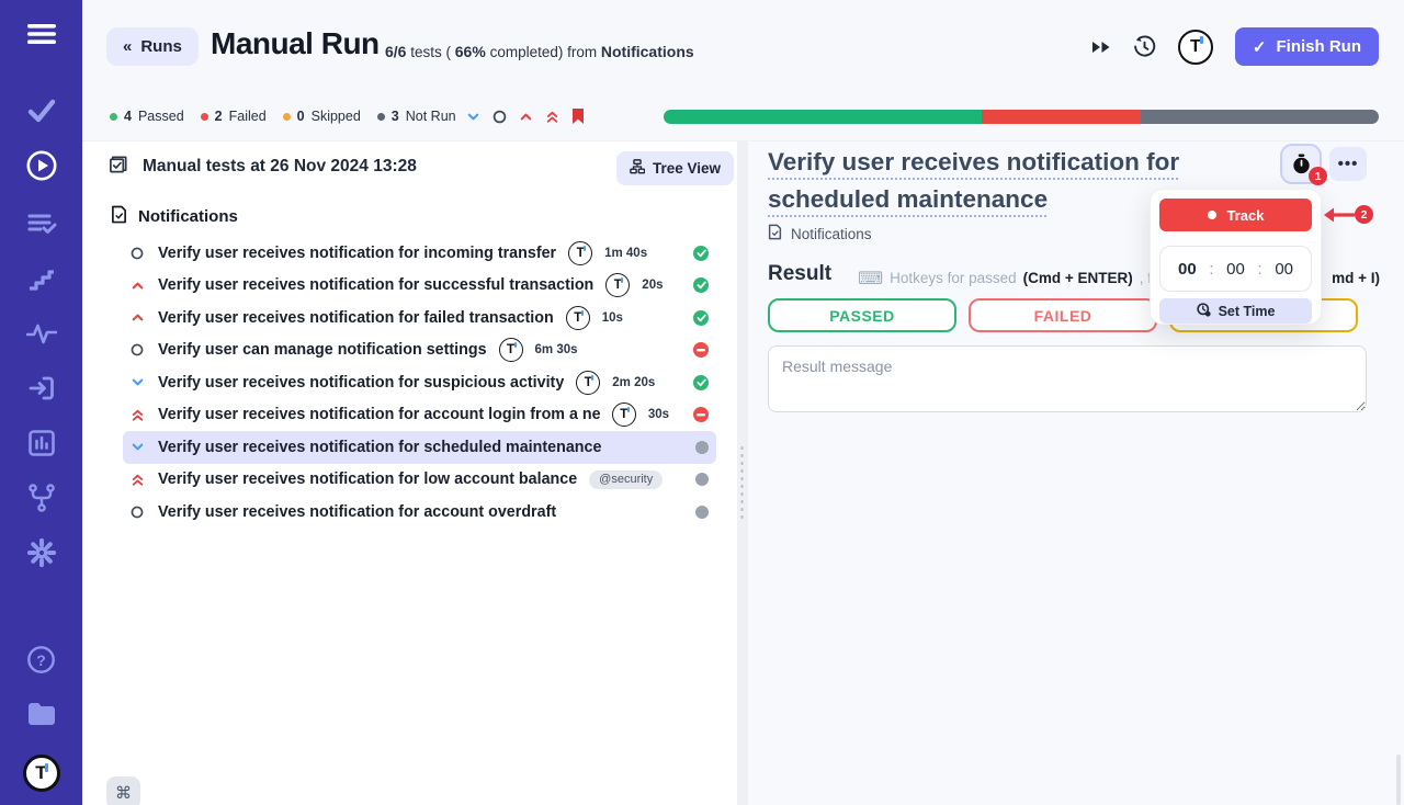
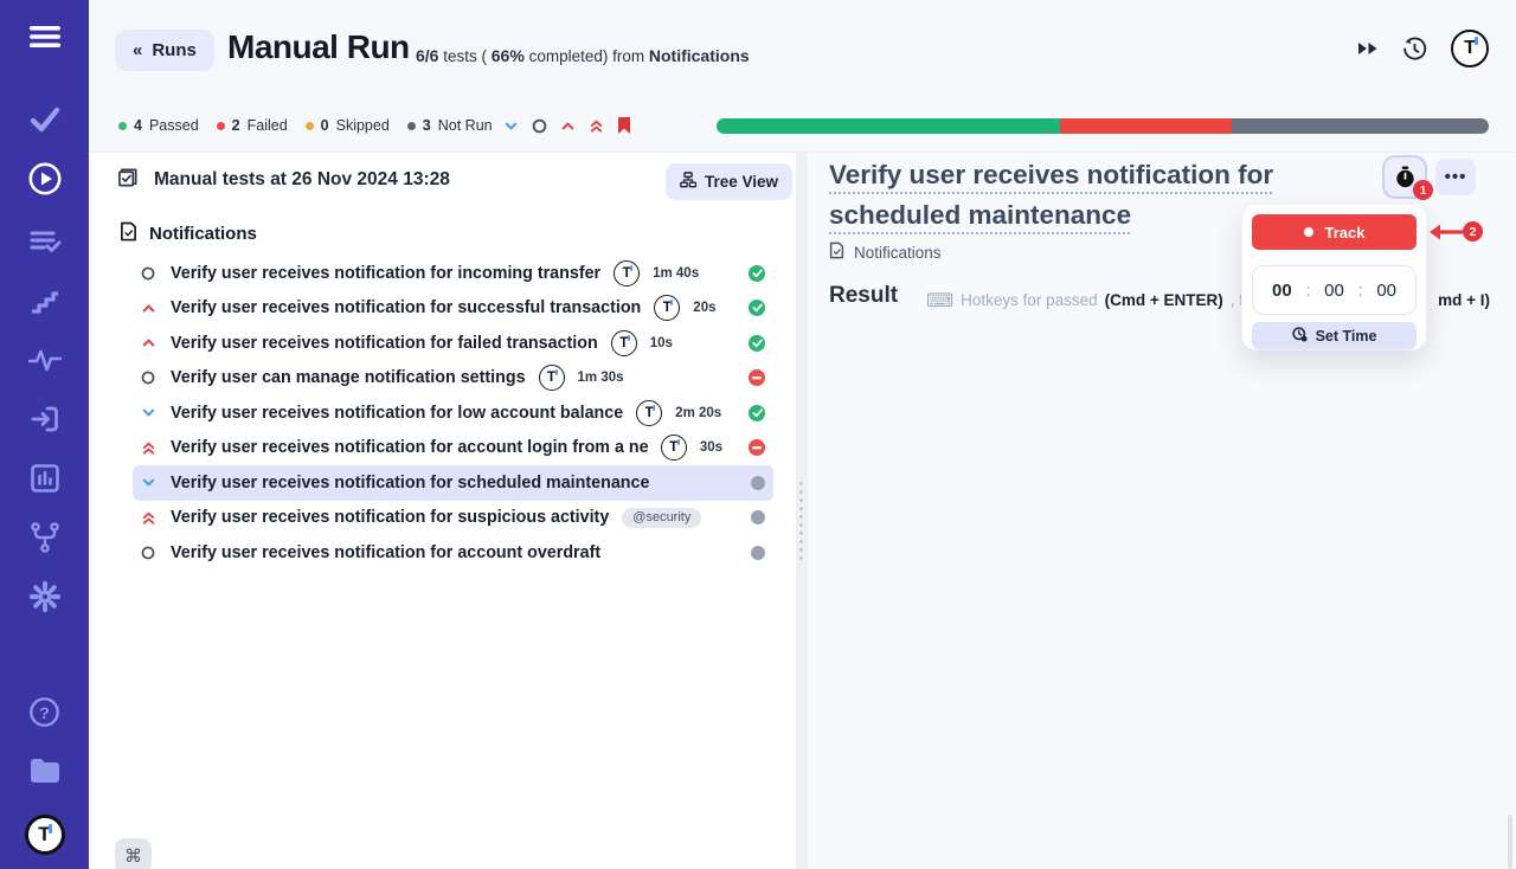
  ?
  T
  «
  Runs
  Manual Run
  6/6 tests ( 66% completed) from Notifications
  T
- ✓
- Finish Run
  4
  Passed
  2
  Failed
  0
  Skipped
  3
  Not Run
  Manual tests at 26 Nov 2024 13:28
  Tree View
  Notifications
  Verify user receives notification for incoming transfer
  T
  1m 40s
  Verify user receives notification for successful transaction
  T
  20s
  Verify user receives notification for failed transaction
  T
  10s
  Verify user can manage notification settings
  T
- 6m 30s
+ 1m 30s
- Verify user receives notification for suspicious activity
+ Verify user receives notification for low account balance
  T
  2m 20s
  Verify user receives notification for account login from a ne
  T
  30s
  Verify user receives notification for scheduled maintenance
- Verify user receives notification for low account balance
+ Verify user receives notification for suspicious activity
  @security
  Verify user receives notification for account overdraft
  ⌘
  Verify user receives notification for scheduled maintenance
  1
  •••
  Notifications
  Result
  ⌨
  Hotkeys for passed
  (Cmd + ENTER)
  md + I)
- PASSED
- FAILED
- Result message
  Track
  00
  :
  00
  :
  00
  Set Time
  2
